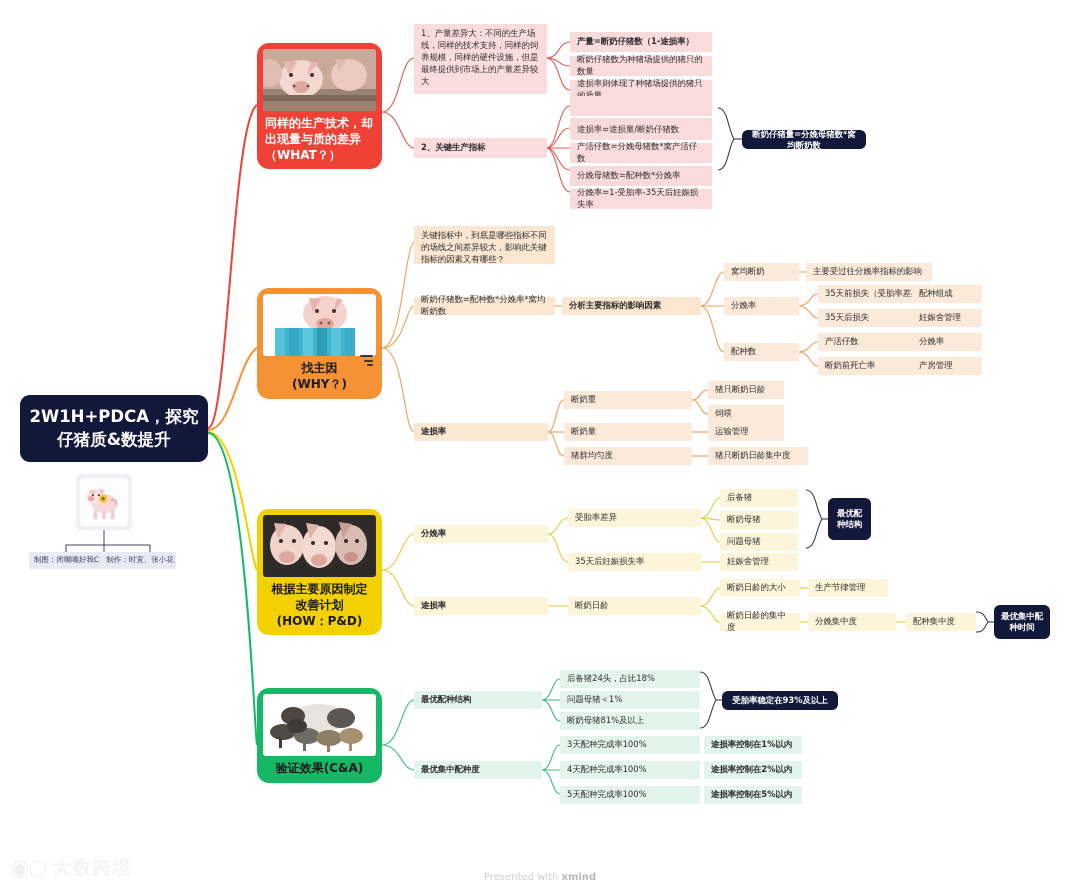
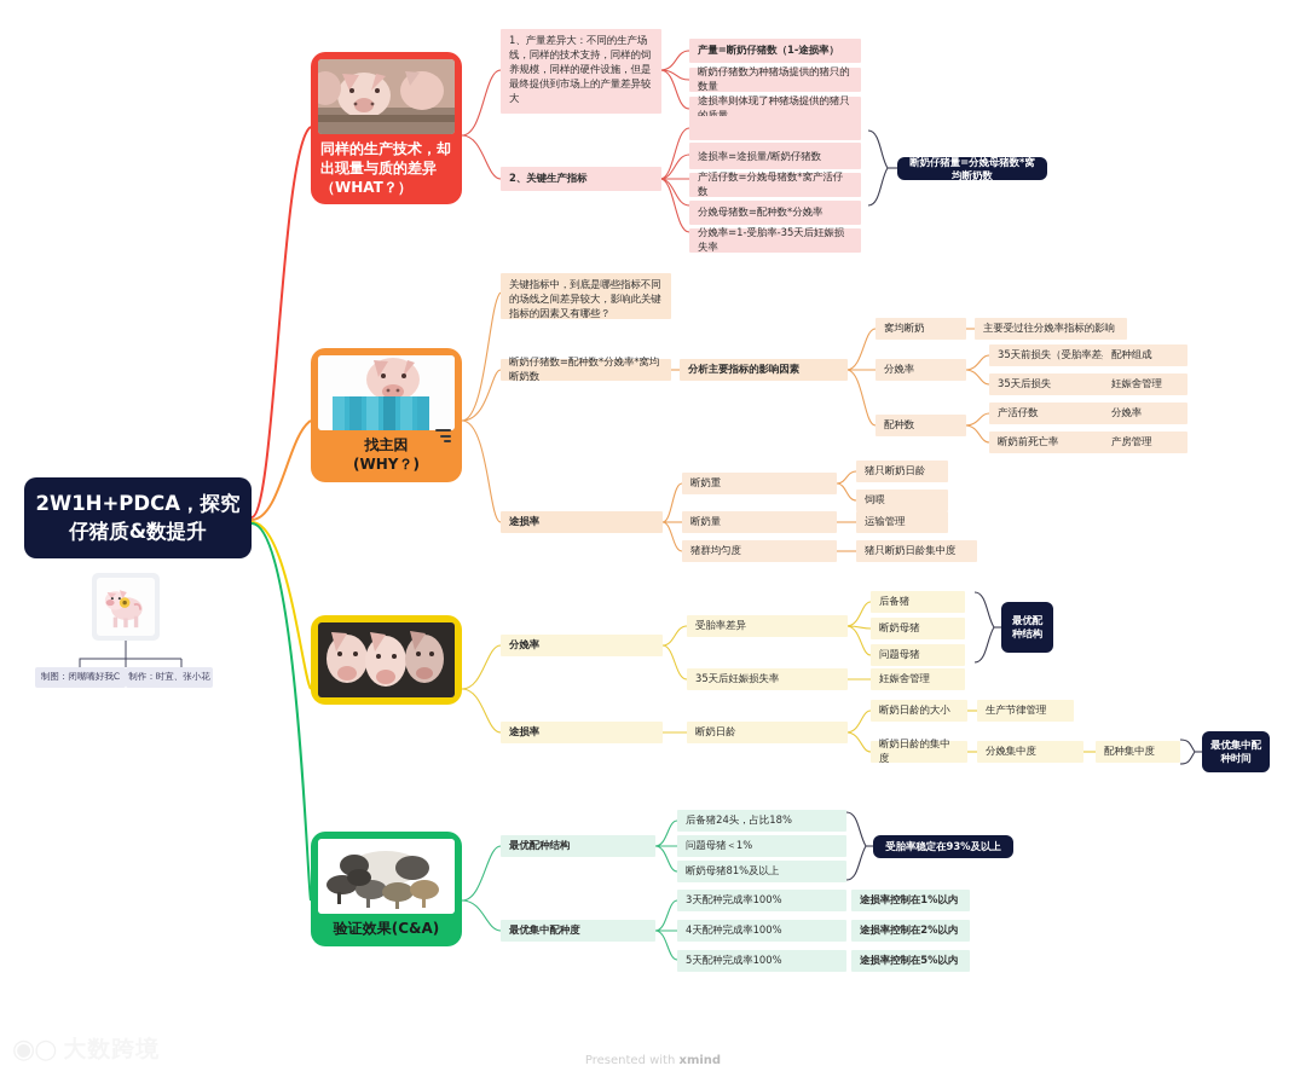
  2W1H+PDCA，探究仔猪质&数提升
  制图：闭嘴嘴好我C
  制作：时宜、张小花
  同样的生产技术，却出现量与质的差异（WHAT？）
  1、产量差异大：不同的生产场线，同样的技术支持，同样的饲养规模，同样的硬件设施，但是最终提供到市场上的产量差异较大
  2、关键生产指标
  产量=断奶仔猪数（1-途损率）
  断奶仔猪数为种猪场提供的猪只的数量
  途损率则体现了种猪场提供的猪只的质量
  途损率=途损量/断奶仔猪数
  产活仔数=分娩母猪数*窝产活仔数
  分娩母猪数=配种数*分娩率
  分娩率=1-受胎率-35天后妊娠损失率
  断奶仔猪量=分娩母猪数*窝均断奶数
  找主因
  (WHY？)
  关键指标中，到底是哪些指标不同的场线之间差异较大，影响此关键指标的因素又有哪些？
  断奶仔猪数=配种数*分娩率*窝均断奶数
  分析主要指标的影响因素
  窝均断奶
  主要受过往分娩率指标的影响
  分娩率
  35天前损失（受胎率差
  配种组成
  35天后损失
  妊娠舍管理
  配种数
  产活仔数
  分娩率
  断奶前死亡率
  产房管理
  途损率
  断奶重
  猪只断奶日龄
  饲喂
  断奶量
  运输管理
  猪群均匀度
  猪只断奶日龄集中度
- 根据主要原因制定
- 改善计划
- (HOW：P&D)
  分娩率
  受胎率差异
  后备猪
  断奶母猪
  问题母猪
  最优配种结构
  35天后妊娠损失率
  妊娠舍管理
  途损率
  断奶日龄
  断奶日龄的大小
  生产节律管理
  断奶日龄的集中度
  分娩集中度
  配种集中度
  最优集中配种时间
  验证效果(C&A)
  最优配种结构
  后备猪24头，占比18%
  问题母猪＜1%
  断奶母猪81%及以上
  受胎率稳定在93%及以上
  最优集中配种度
  3天配种完成率100%
  途损率控制在1%以内
  4天配种完成率100%
  途损率控制在2%以内
  5天配种完成率100%
  途损率控制在5%以内
  Presented with xmind
